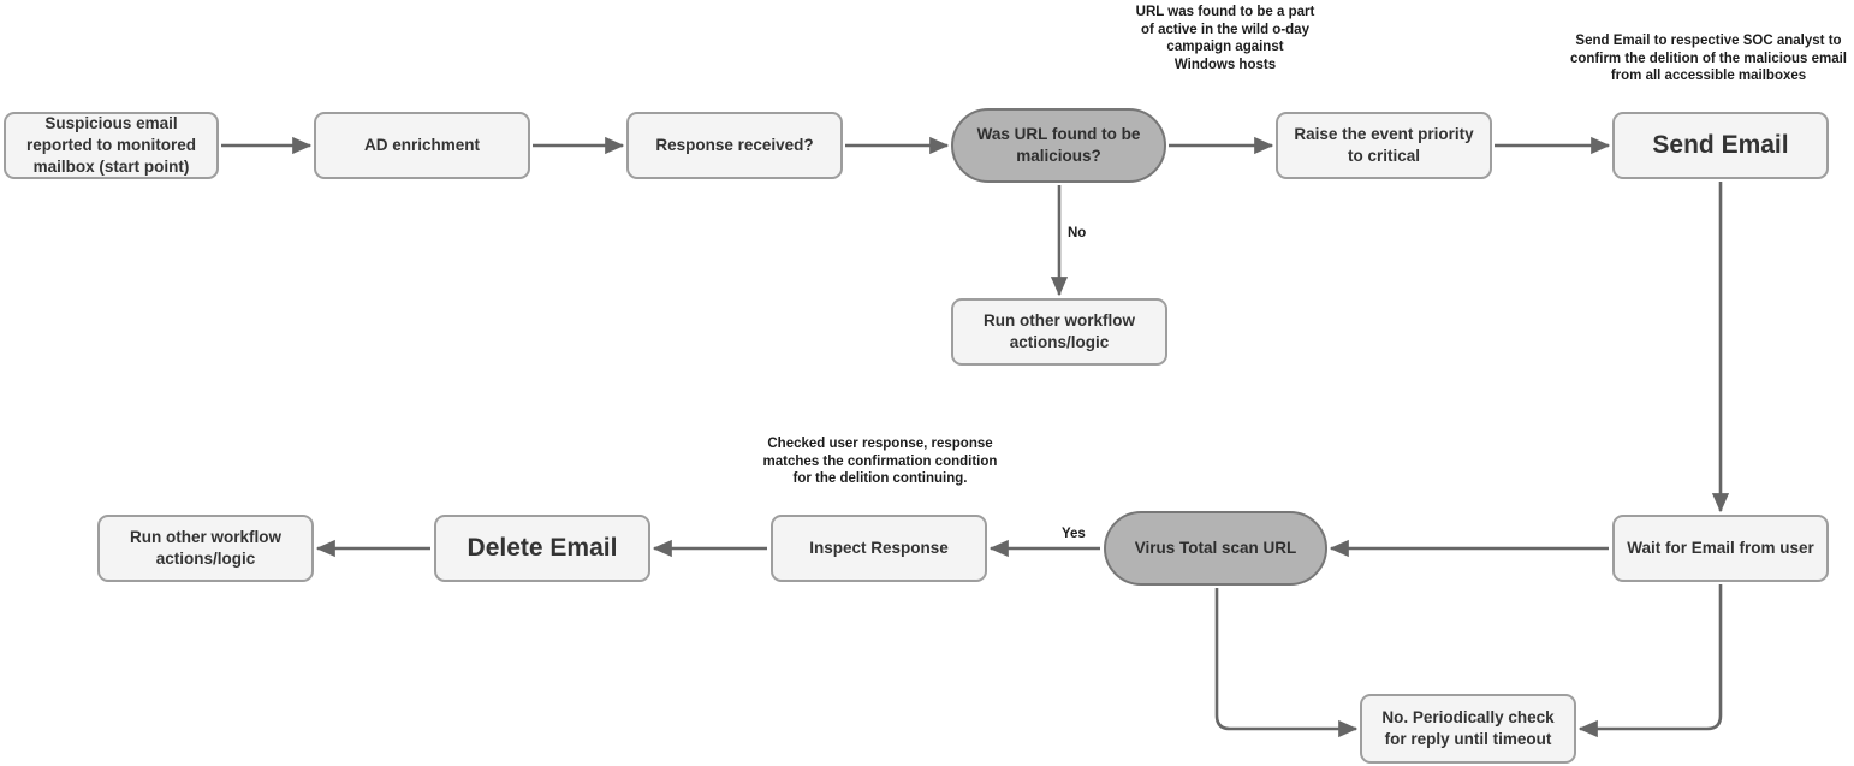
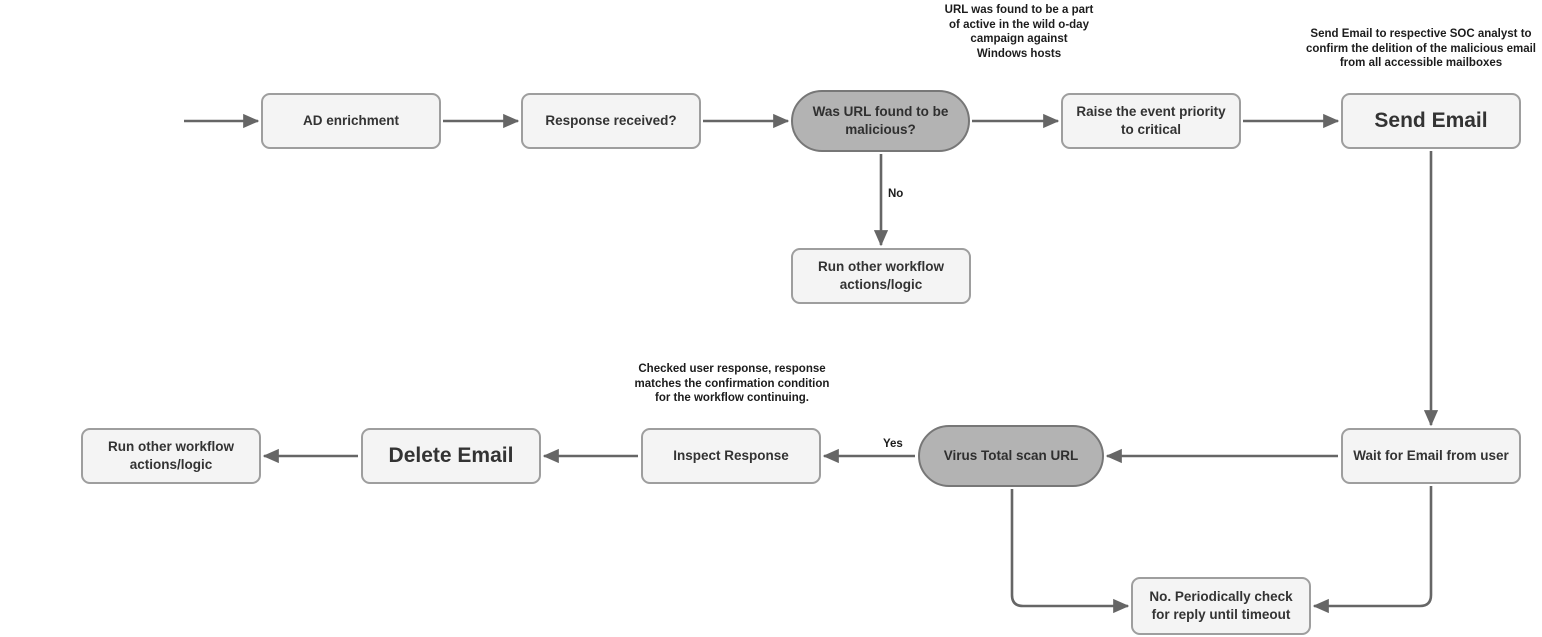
- Suspicious email reported to monitored mailbox (start point)
  AD enrichment
  Response received?
  Was URL found to be malicious?
  Raise the event priority to critical
  Send Email
  Run other workflow actions/logic
  Wait for Email from user
  Virus Total scan URL
  Inspect Response
  Delete Email
  Run other workflow actions/logic
  No. Periodically check for reply until timeout
  URL was found to be a part of active in the wild o-day campaign against Windows hosts
  Send Email to respective SOC analyst to confirm the delition of the malicious email from all accessible mailboxes
- Checked user response, response matches the confirmation condition for the delition continuing.
+ Checked user response, response matches the confirmation condition for the workflow continuing.
  No
  Yes
